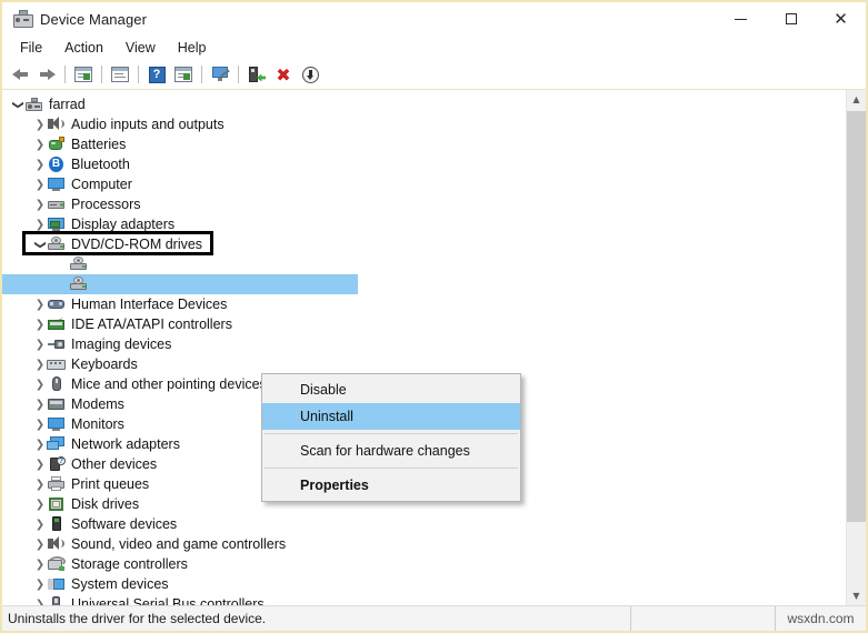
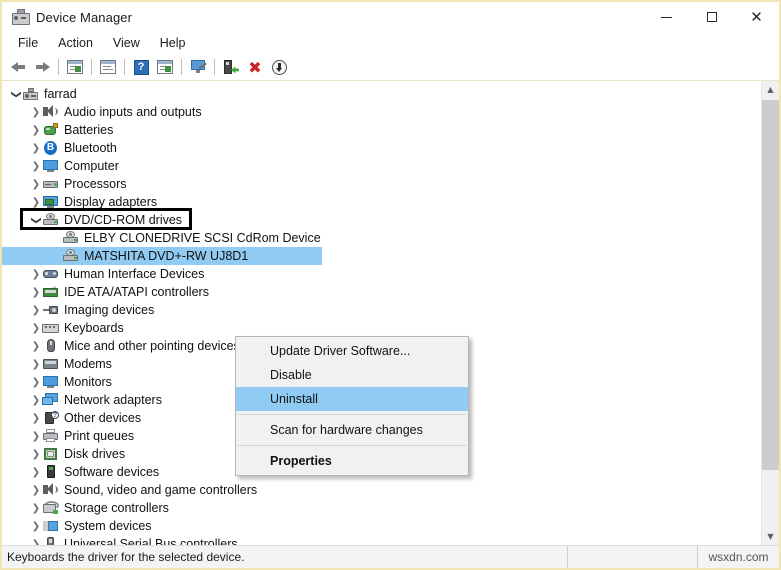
  Device Manager
  ✕
  File
  Action
  View
  Help
  ?
  ✖
  farrad
  ❯
  Audio inputs and outputs
  ❯
  Batteries
  ❯
  Bluetooth
  ❯
  Computer
  ❯
  Processors
  ❯
  Display adapters
  DVD/CD-ROM drives
+ ELBY CLONEDRIVE SCSI CdRom Device
+ MATSHITA DVD+-RW UJ8D1
  ❯
  Human Interface Devices
  ❯
  IDE ATA/ATAPI controllers
  ❯
  Imaging devices
  ❯
  Keyboards
  ❯
  Mice and other pointing device
  ❯
  Modems
  ❯
  Monitors
  ❯
  Network adapters
  ❯
  Other devices
  ❯
  Print queues
  ❯
  Disk drives
  ❯
  Software devices
  ❯
  Sound, video and game controllers
  ❯
  Storage controllers
  ❯
  System devices
  ❯
  Universal Serial Bus controllers
  ▲
  ▼
+ Update Driver Software...
  Disable
  Uninstall
  Scan for hardware changes
  Properties
- Uninstalls the driver for the selected device.
+ Keyboards the driver for the selected device.
  wsxdn.com
